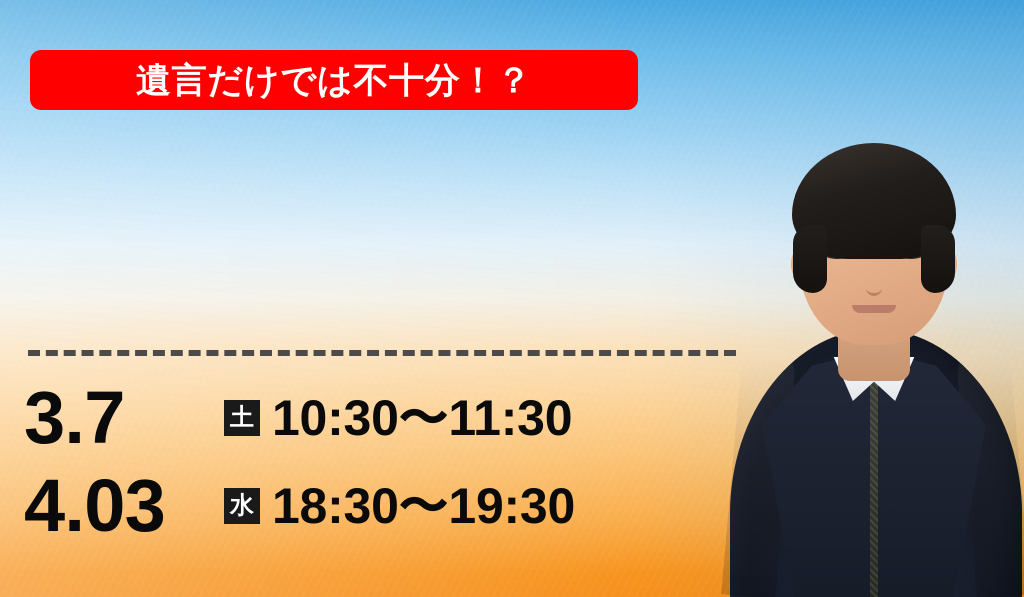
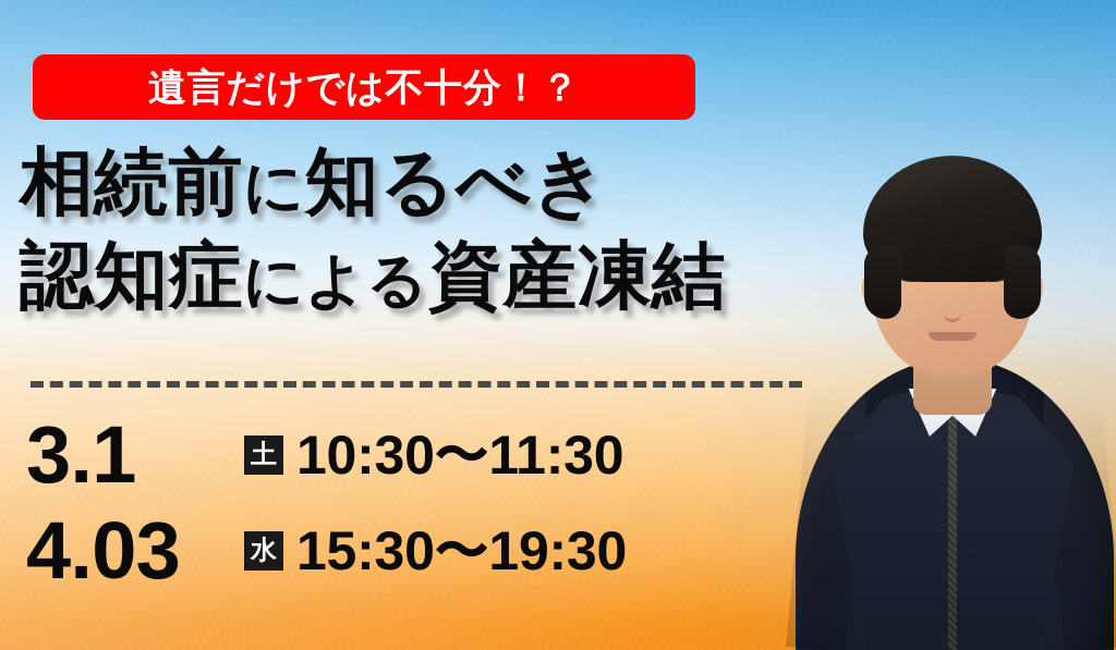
  遺言だけでは不十分！？
+ 相続前に知るべき
+ 認知症による資産凍結
- 3.7
+ 3.1
  土
  10:30〜11:30
  4.03
  水
- 18:30〜19:30
+ 15:30〜19:30
